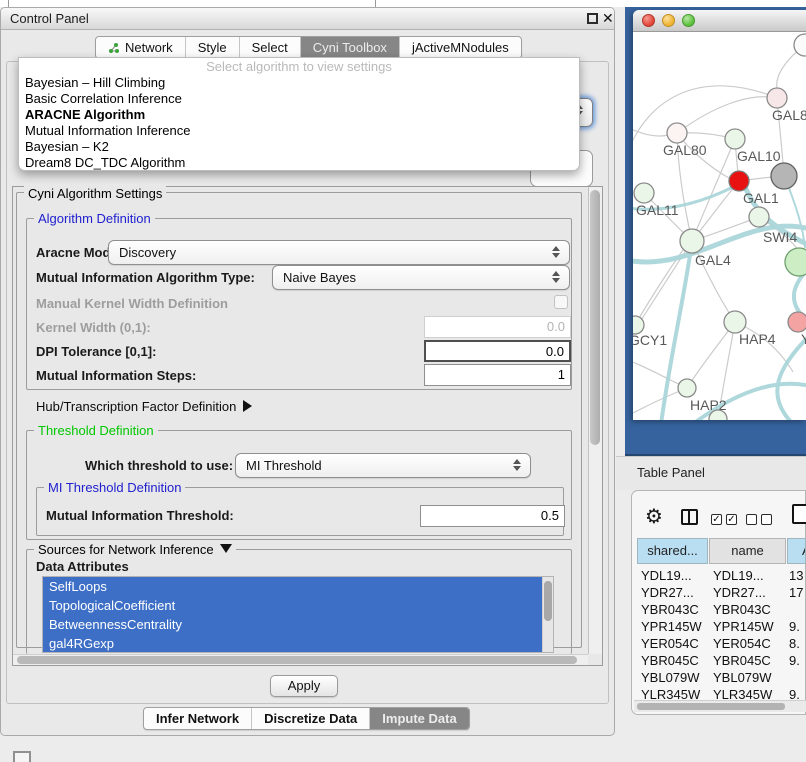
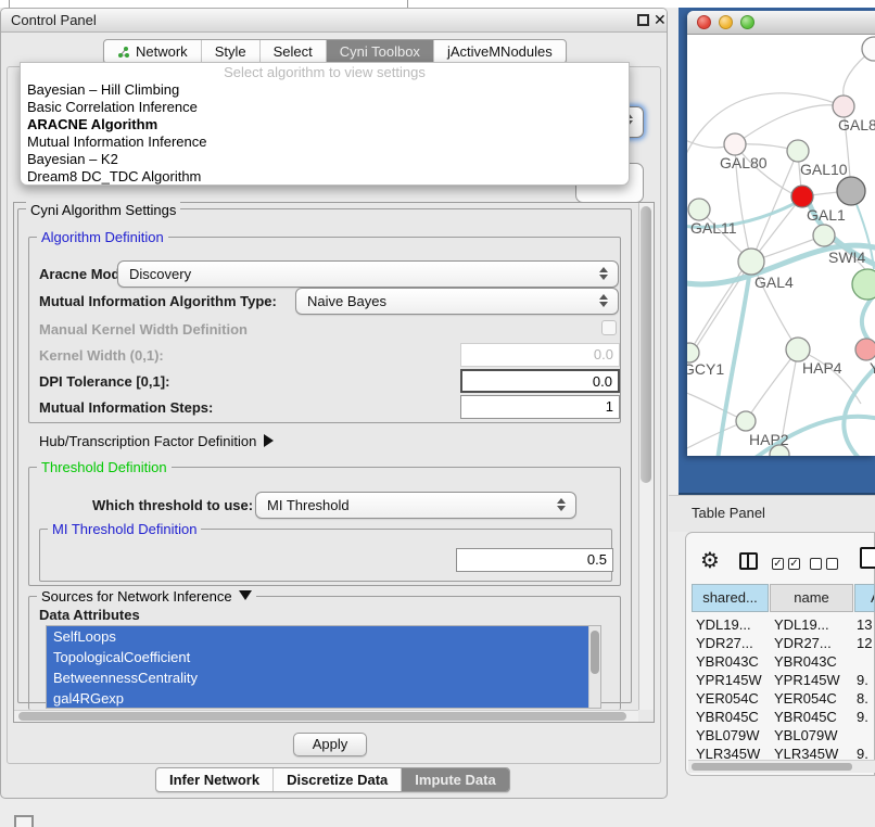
  Control Panel
  ✕
  Network
  Style
  Select
  Cyni Toolbox
  jActiveMNodules
  Select algorithm to view settings
  Bayesian – Hill Climbing
  Basic Correlation Inference
  ARACNE Algorithm
  Mutual Information Inference
  Bayesian – K2
  Dream8 DC_TDC Algorithm
  Cyni Algorithm Settings
  Algorithm Definition
  Aracne Mod
  Discovery
  Mutual Information Algorithm Type:
  Naive Bayes
  Manual Kernel Width Definition
  Kernel Width (0,1):
  0.0
  DPI Tolerance [0,1]:
  0.0
  Mutual Information Steps:
  1
  Hub/Transcription Factor Definition
  Threshold Definition
  Which threshold to use:
  MI Threshold
  MI Threshold Definition
- Mutual Information Threshold:
  0.5
  Sources for Network Inference
  Data Attributes
  SelfLoops
  TopologicalCoefficient
  BetweennessCentrality
  gal4RGexp
  Apply
  Infer Network
  Discretize Data
  Impute Data
  GAL8
  GAL80
  GAL10
  GAL1
  GAL11
  SWI4
  GAL4
  GCY1
  HAP4
  HAP2
  Table Panel
  ⚙
  ✓
  ✓
  shared...
  name
  YDL19...
  YDL19...
  13
  YDR27...
  YDR27...
- 17
+ 12
  YBR043C
  YBR043C
  YPR145W
  YPR145W
  9.
  YER054C
  YER054C
  8.
  YBR045C
  YBR045C
  9.
  YBL079W
  YBL079W
  YLR345W
  YLR345W
  9.
